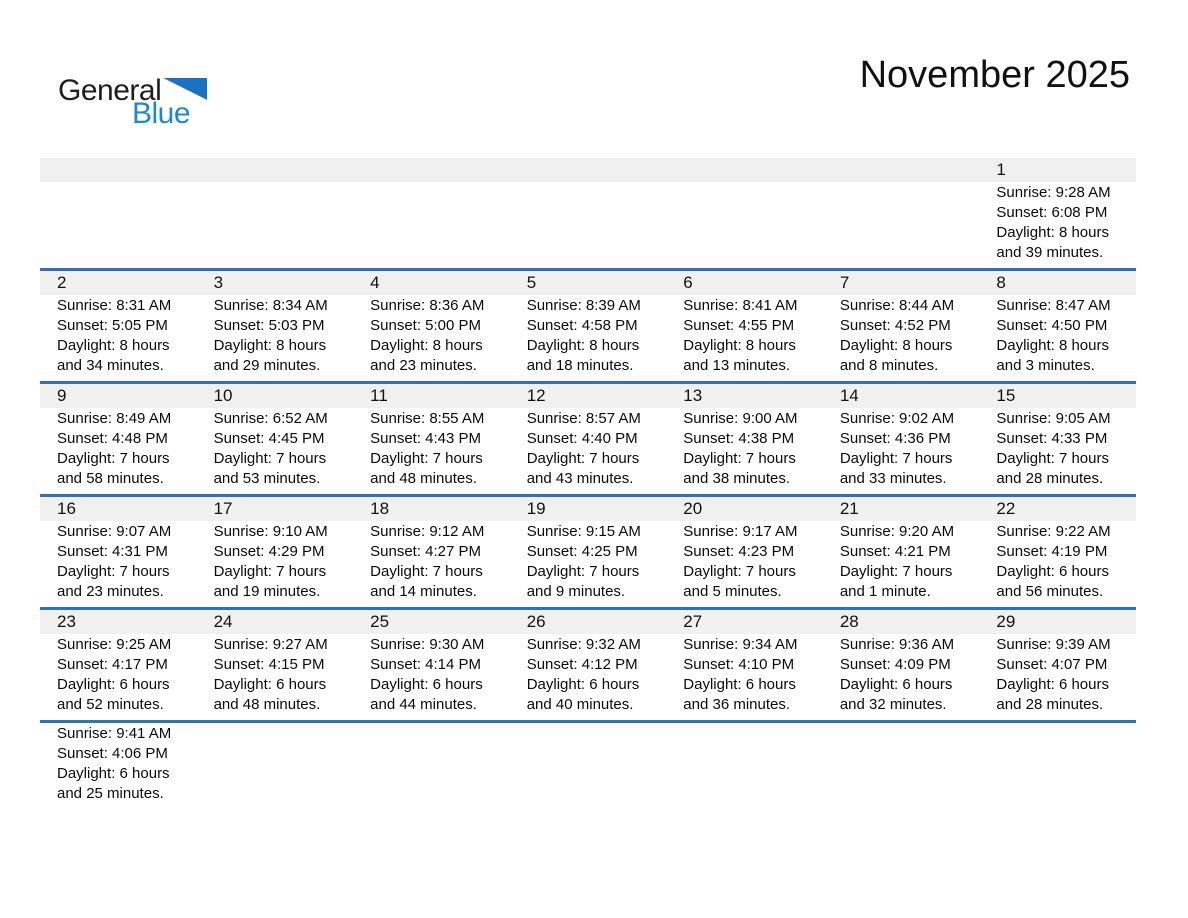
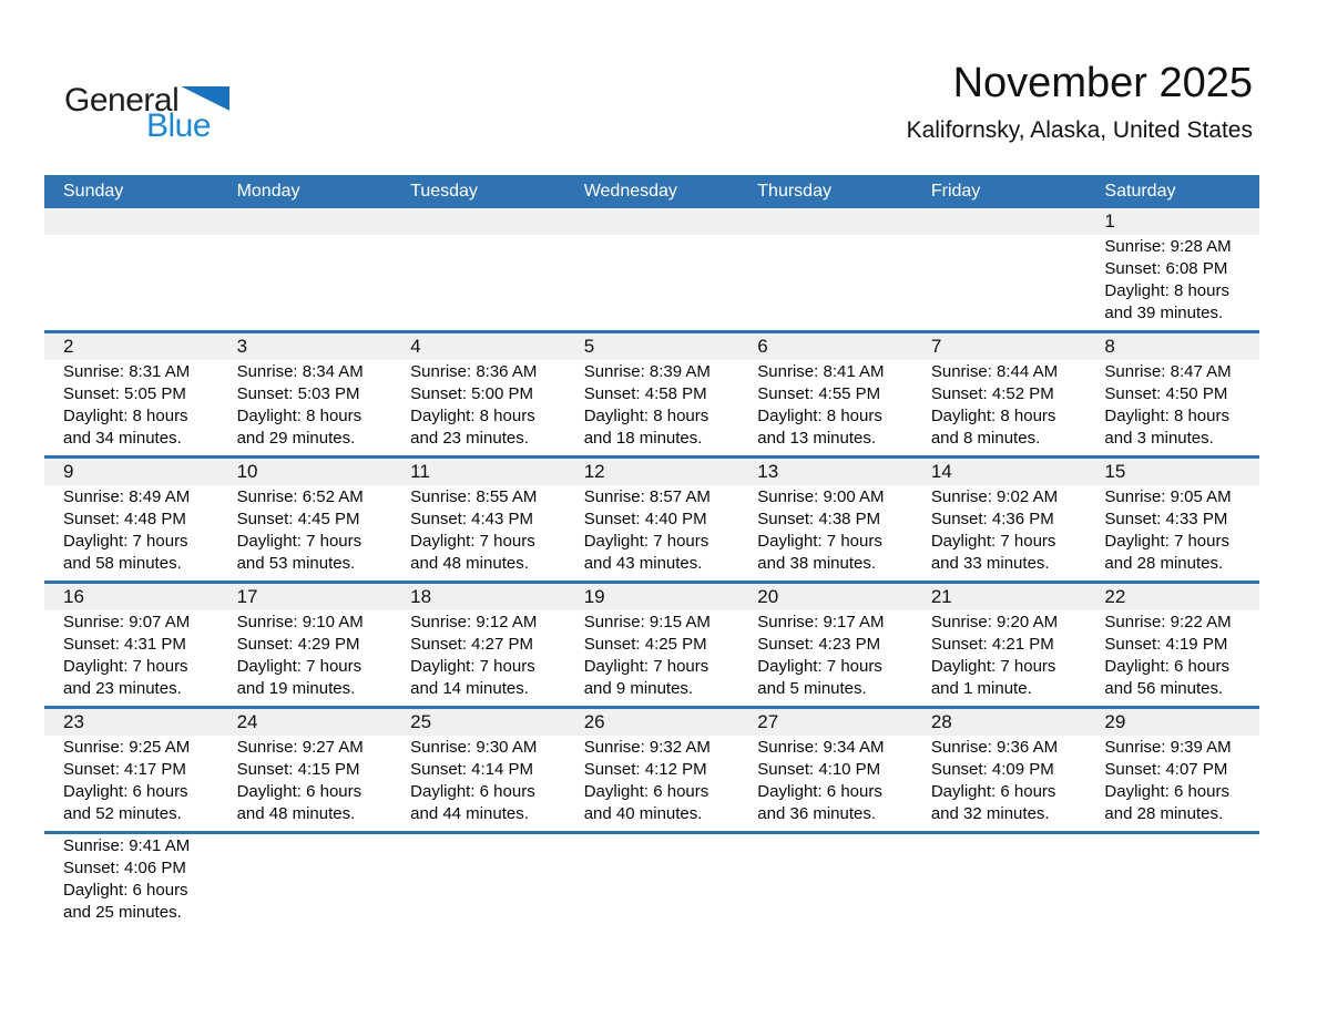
  General
  Blue
  November 2025
+ Kalifornsky, Alaska, United States
+ Sunday
+ Monday
+ Tuesday
+ Wednesday
+ Thursday
+ Friday
+ Saturday
  1
  Sunrise: 9:28 AM
  Sunset: 6:08 PM
  Daylight: 8 hours
  and 39 minutes.
  2
  3
  4
  5
  6
  7
  8
  Sunrise: 8:31 AM
  Sunset: 5:05 PM
  Daylight: 8 hours
  and 34 minutes.
  Sunrise: 8:34 AM
  Sunset: 5:03 PM
  Daylight: 8 hours
  and 29 minutes.
  Sunrise: 8:36 AM
  Sunset: 5:00 PM
  Daylight: 8 hours
  and 23 minutes.
  Sunrise: 8:39 AM
  Sunset: 4:58 PM
  Daylight: 8 hours
  and 18 minutes.
  Sunrise: 8:41 AM
  Sunset: 4:55 PM
  Daylight: 8 hours
  and 13 minutes.
  Sunrise: 8:44 AM
  Sunset: 4:52 PM
  Daylight: 8 hours
  and 8 minutes.
  Sunrise: 8:47 AM
  Sunset: 4:50 PM
  Daylight: 8 hours
  and 3 minutes.
  9
  10
  11
  12
  13
  14
  15
  Sunrise: 8:49 AM
  Sunset: 4:48 PM
  Daylight: 7 hours
  and 58 minutes.
  Sunrise: 6:52 AM
  Sunset: 4:45 PM
  Daylight: 7 hours
  and 53 minutes.
  Sunrise: 8:55 AM
  Sunset: 4:43 PM
  Daylight: 7 hours
  and 48 minutes.
  Sunrise: 8:57 AM
  Sunset: 4:40 PM
  Daylight: 7 hours
  and 43 minutes.
  Sunrise: 9:00 AM
  Sunset: 4:38 PM
  Daylight: 7 hours
  and 38 minutes.
  Sunrise: 9:02 AM
  Sunset: 4:36 PM
  Daylight: 7 hours
  and 33 minutes.
  Sunrise: 9:05 AM
  Sunset: 4:33 PM
  Daylight: 7 hours
  and 28 minutes.
  16
  17
  18
  19
  20
  21
  22
  Sunrise: 9:07 AM
  Sunset: 4:31 PM
  Daylight: 7 hours
  and 23 minutes.
  Sunrise: 9:10 AM
  Sunset: 4:29 PM
  Daylight: 7 hours
  and 19 minutes.
  Sunrise: 9:12 AM
  Sunset: 4:27 PM
  Daylight: 7 hours
  and 14 minutes.
  Sunrise: 9:15 AM
  Sunset: 4:25 PM
  Daylight: 7 hours
  and 9 minutes.
  Sunrise: 9:17 AM
  Sunset: 4:23 PM
  Daylight: 7 hours
  and 5 minutes.
  Sunrise: 9:20 AM
  Sunset: 4:21 PM
  Daylight: 7 hours
  and 1 minute.
  Sunrise: 9:22 AM
  Sunset: 4:19 PM
  Daylight: 6 hours
  and 56 minutes.
  23
  24
  25
  26
  27
  28
  29
  Sunrise: 9:25 AM
  Sunset: 4:17 PM
  Daylight: 6 hours
  and 52 minutes.
  Sunrise: 9:27 AM
  Sunset: 4:15 PM
  Daylight: 6 hours
  and 48 minutes.
  Sunrise: 9:30 AM
  Sunset: 4:14 PM
  Daylight: 6 hours
  and 44 minutes.
  Sunrise: 9:32 AM
  Sunset: 4:12 PM
  Daylight: 6 hours
  and 40 minutes.
  Sunrise: 9:34 AM
  Sunset: 4:10 PM
  Daylight: 6 hours
  and 36 minutes.
  Sunrise: 9:36 AM
  Sunset: 4:09 PM
  Daylight: 6 hours
  and 32 minutes.
  Sunrise: 9:39 AM
  Sunset: 4:07 PM
  Daylight: 6 hours
  and 28 minutes.
  Sunrise: 9:41 AM
  Sunset: 4:06 PM
  Daylight: 6 hours
  and 25 minutes.
